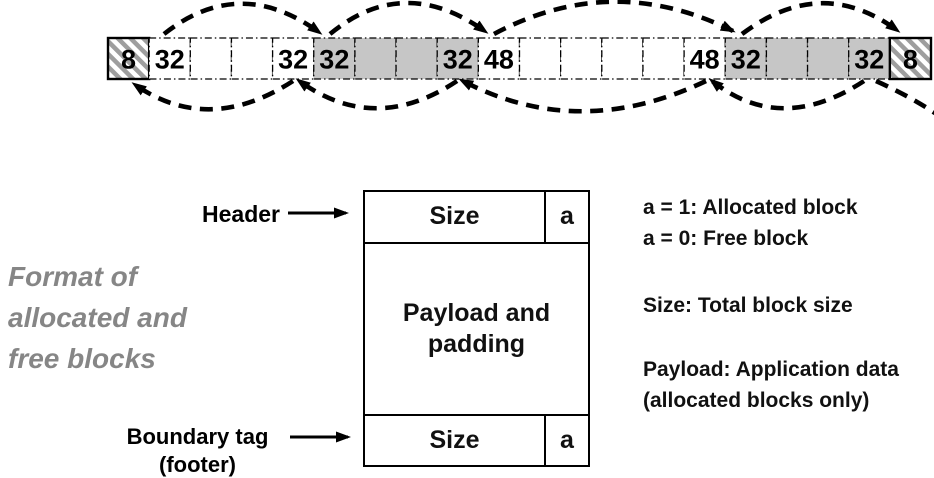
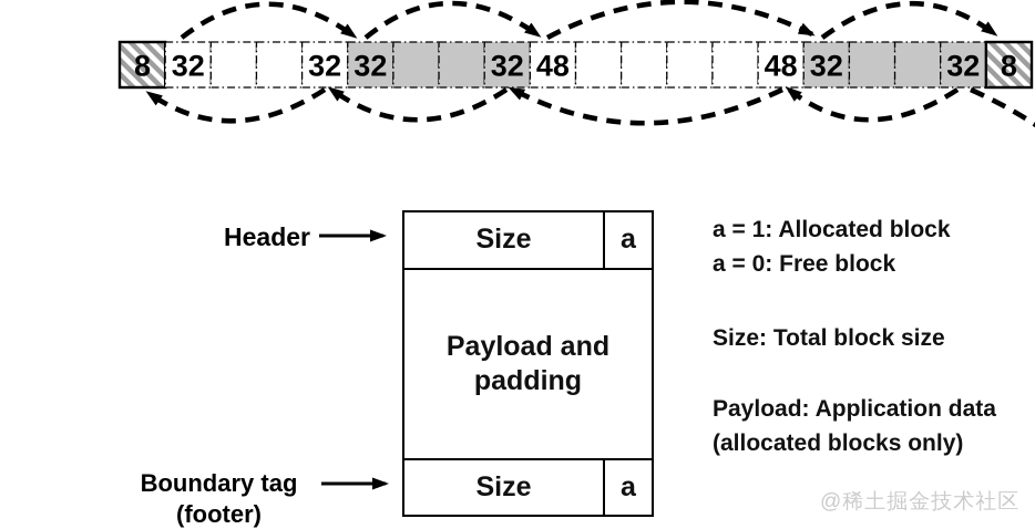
  8
  32
  32
  32
  32
  48
  48
  32
  32
  8
- Format of
- allocated and
- free blocks
  Header
  Boundary tag
  (footer)
  Size
  a
  Payload and
  padding
  Size
  a
  a = 1: Allocated block
  a = 0: Free block
  Size: Total block size
  Payload: Application data
  (allocated blocks only)
+ @稀土掘金技术社区
